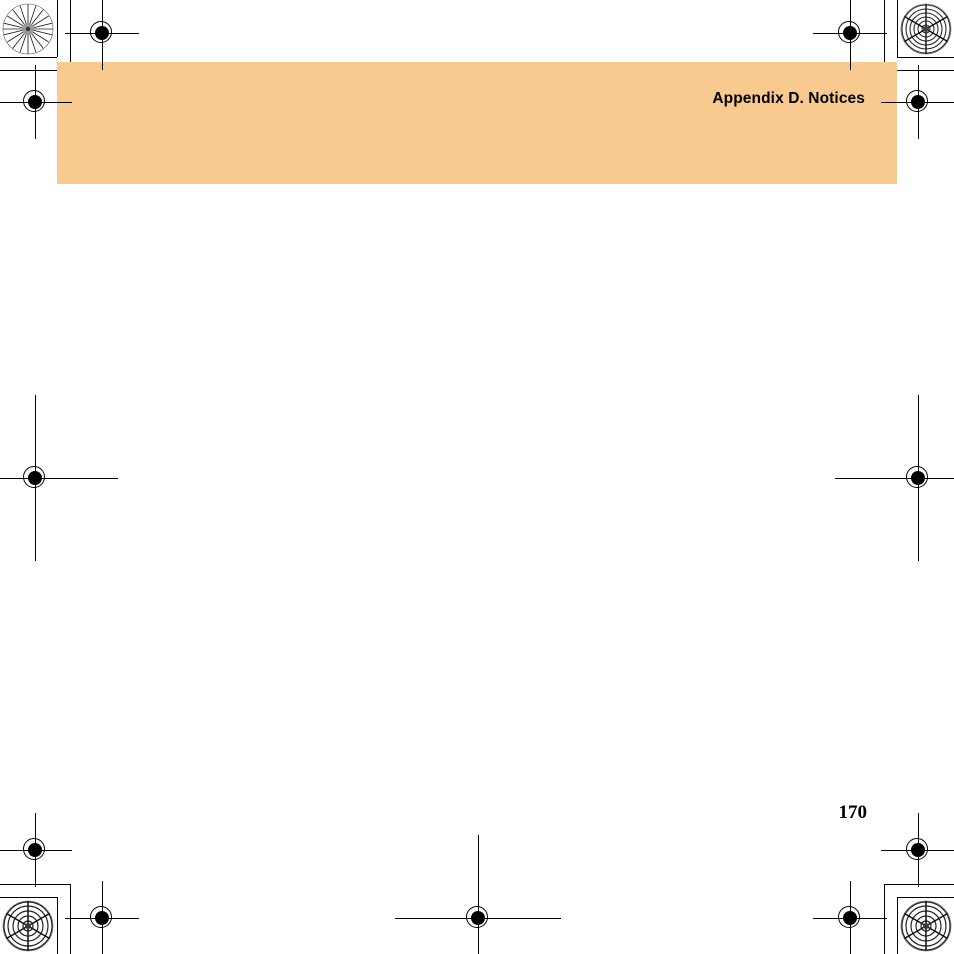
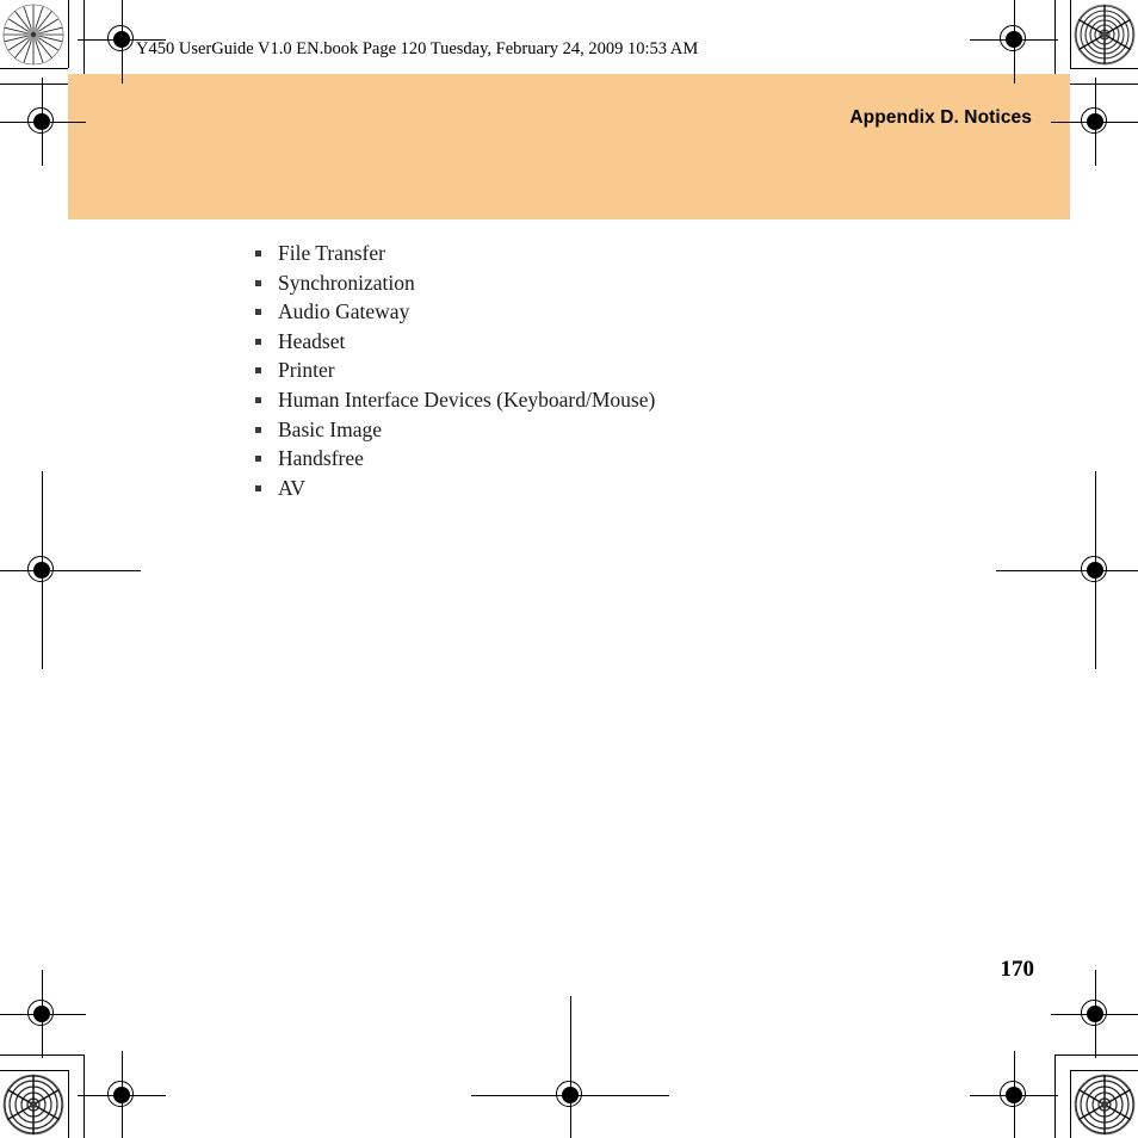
  Appendix D. Notices
+ Y450 UserGuide V1.0 EN.book Page 120 Tuesday, February 24, 2009 10:53 AM
+ File Transfer
+ Synchronization
+ Audio Gateway
+ Headset
+ Printer
+ Human Interface Devices (Keyboard/Mouse)
+ Basic Image
+ Handsfree
+ AV
  170
